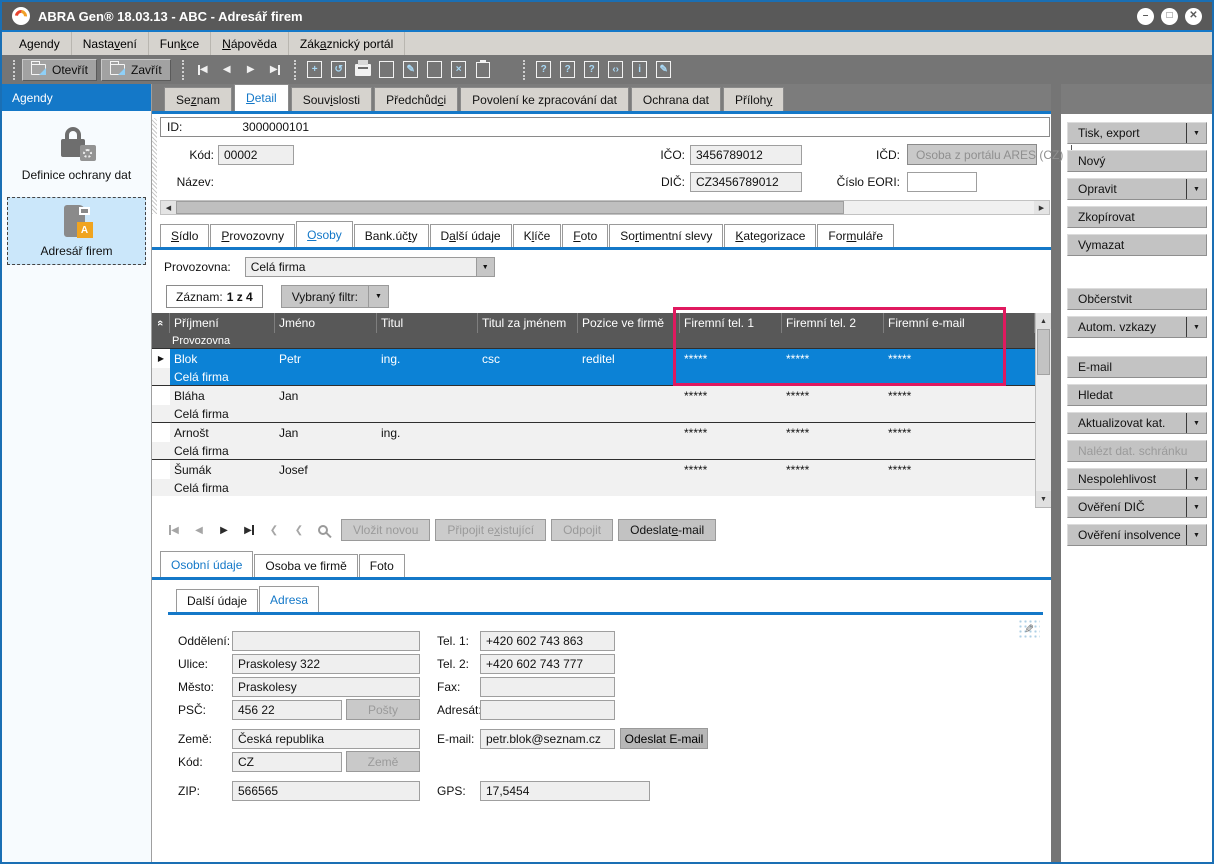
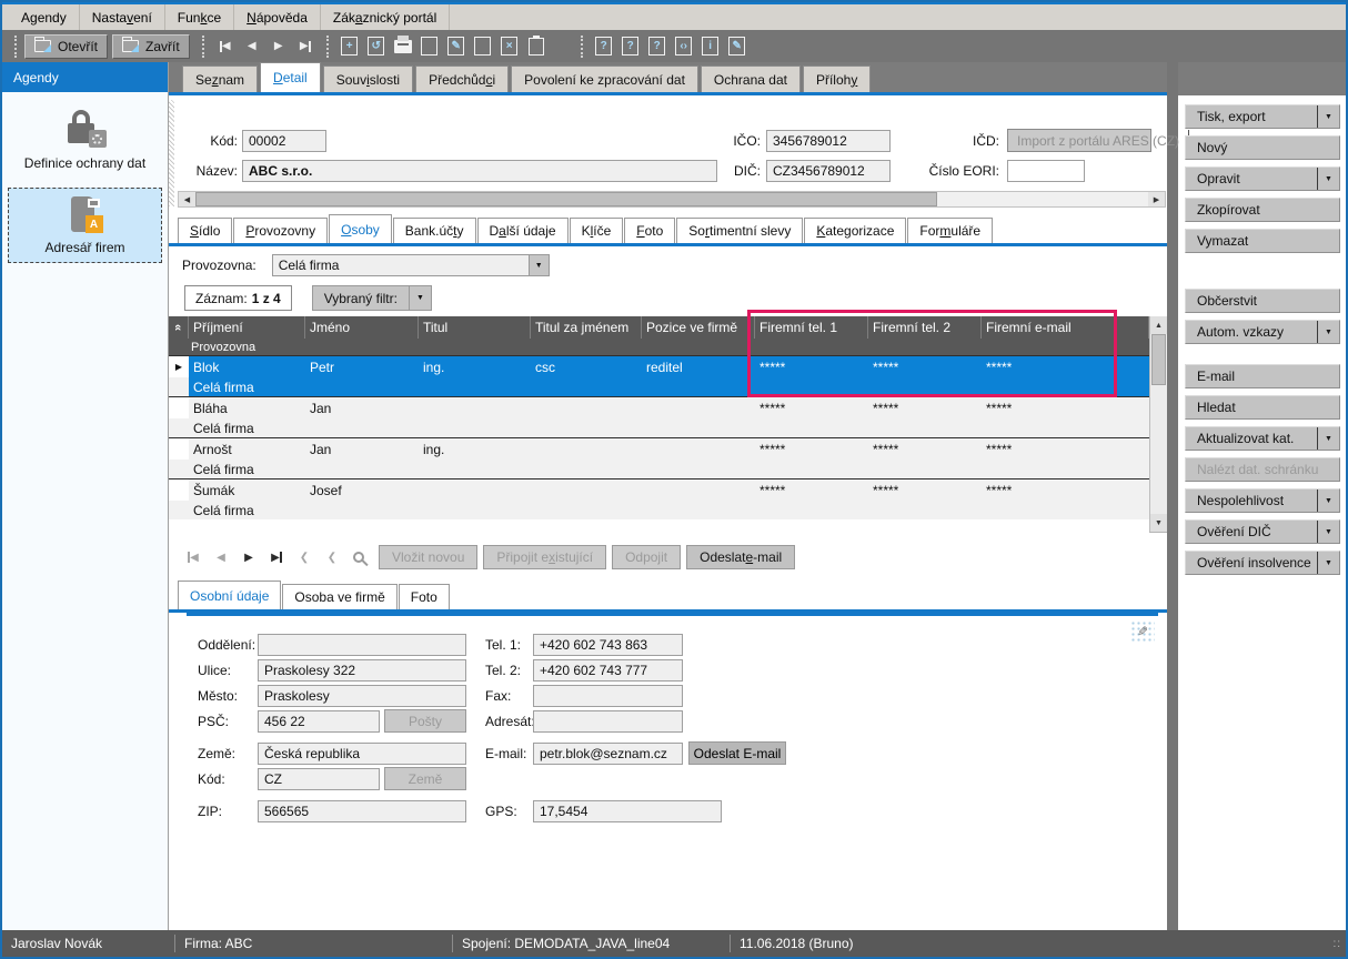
- ABRA Gen® 18.03.13 - ABC - Adresář firem
- –
- □
- ✕
  A
  g
  endy
  Nasta
  v
  ení
  Fun
  k
  ce
  N
  ápověda
  Zák
  a
  znický portál
  Otevřít
  Zavřít
  ◀
  ◀
  ▶
  ▶
  +
  ↺
  ✎
  ×
  ?
  ?
  ?
  ‹›
  i
  ✎
  Agendy
  Definice ochrany dat
  A
  Adresář firem
  Se
  z
  nam
  D
  etail
  Souv
  i
  slosti
  Předchůd
  c
  i
  Povolení ke zpracování dat
  Ochrana dat
  Příloh
  y
- ID:
- 3000000101
  Kód:
  00002
  IČO:
  3456789012
  IČD:
- Osoba z portálu ARES (CZ)
+ Import z portálu ARES (CZ)
  Název:
+ ABC s.r.o.
  DIČ:
  CZ3456789012
  Číslo EORI:
  S
  ídlo
  P
  rovozovny
  O
  soby
  Bank.úč
  t
  y
  D
  a
  lší údaje
  K
  l
  íče
  F
  oto
  So
  r
  timentní slevy
  K
  ategorizace
  For
  m
  uláře
  Provozovna:
  Celá firma
  Záznam:
  1 z 4
  Vybraný filtr:
  Příjmení
  Jméno
  Titul
  Titul za jménem
  Pozice ve firmě
  Firemní tel. 1
  Firemní tel. 2
  Firemní e-mail
  Provozovna
  ▶
  Blok
  Petr
  ing.
  csc
  reditel
  *****
  *****
  *****
  Celá firma
  Bláha
  Jan
  *****
  *****
  *****
  Celá firma
  Arnošt
  Jan
  ing.
  *****
  *****
  *****
  Celá firma
  Šumák
  Josef
  *****
  *****
  *****
  Celá firma
  ◀
  ◀
  ▶
  ▶
  ❮
  ❮
  Vložit novou
  Připojit e
  x
  istující
  Odpojit
  Odeslat
  e
  -mail
  Osobní údaje
  Osoba ve firmě
  Foto
- Další údaje
- Adresa
  Oddělení:
  Ulice:
  Praskolesy 322
  Město:
  Praskolesy
  PSČ:
  456 22
  Pošty
  Země:
  Česká republika
  Kód:
  CZ
  Země
  ZIP:
  566565
  Tel. 1:
  +420 602 743 863
  Tel. 2:
  +420 602 743 777
  Fax:
  Adresát
  E-mail:
  petr.blok@seznam.cz
  Odeslat E-mail
  GPS:
  17,5454
  Tisk, export
  Nový
  Opravit
  Zkopírovat
  Vymazat
  Občerstvit
  Autom. vzkazy
  E-mail
  Hledat
  Aktualizovat kat.
  Nalézt dat. schránku
  Nespolehlivost
  Ověření DIČ
  Ověření insolvence
+ Jaroslav Novák
+ Firma: ABC
+ Spojení: DEMODATA_JAVA_line04
+ 11.06.2018 (Bruno)
+ ::
